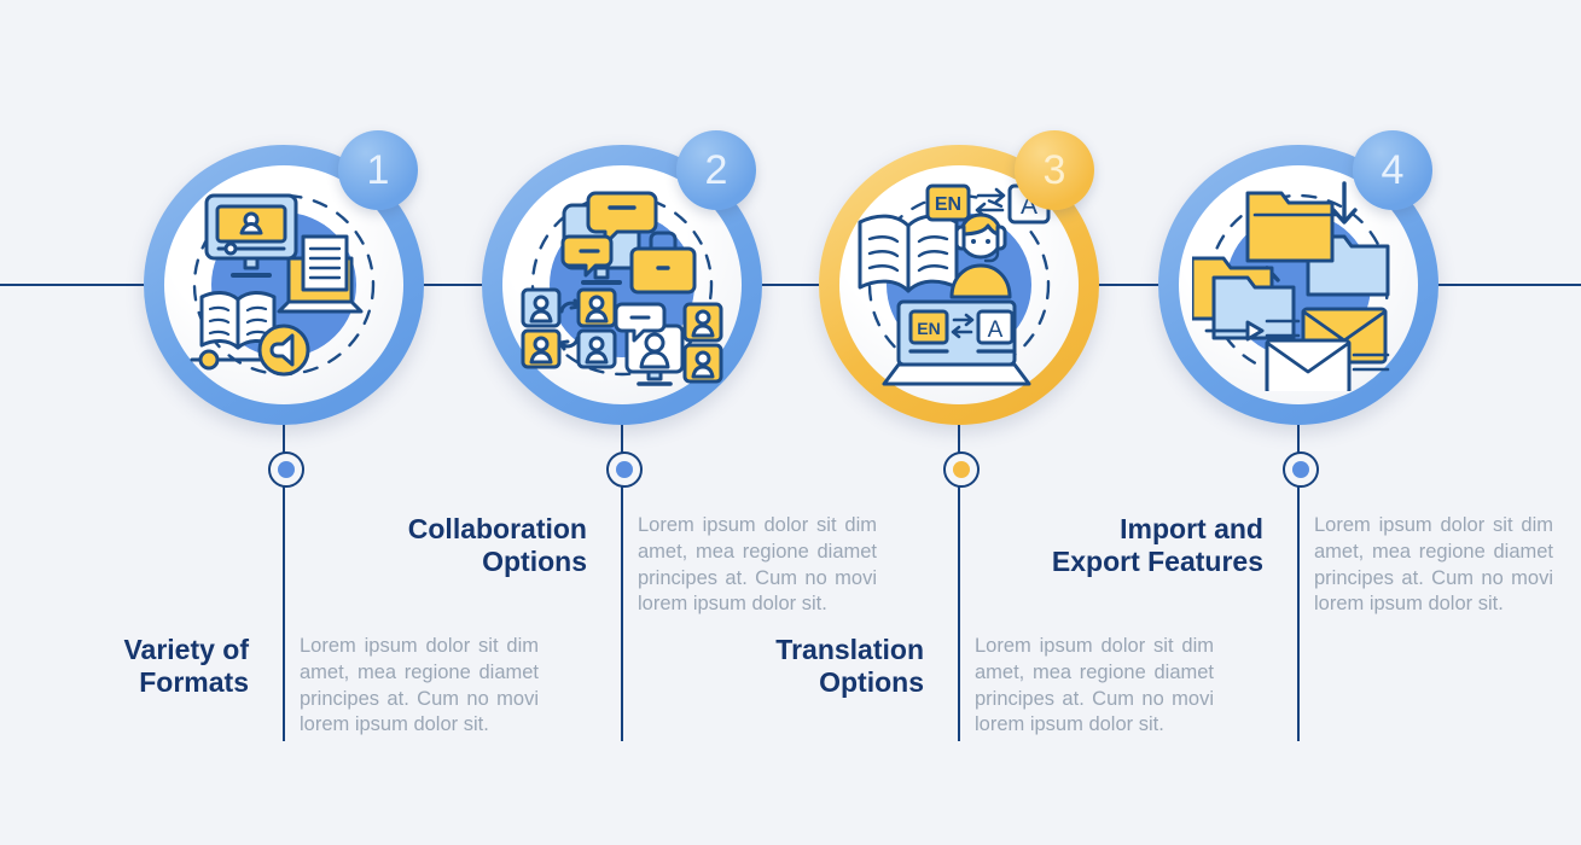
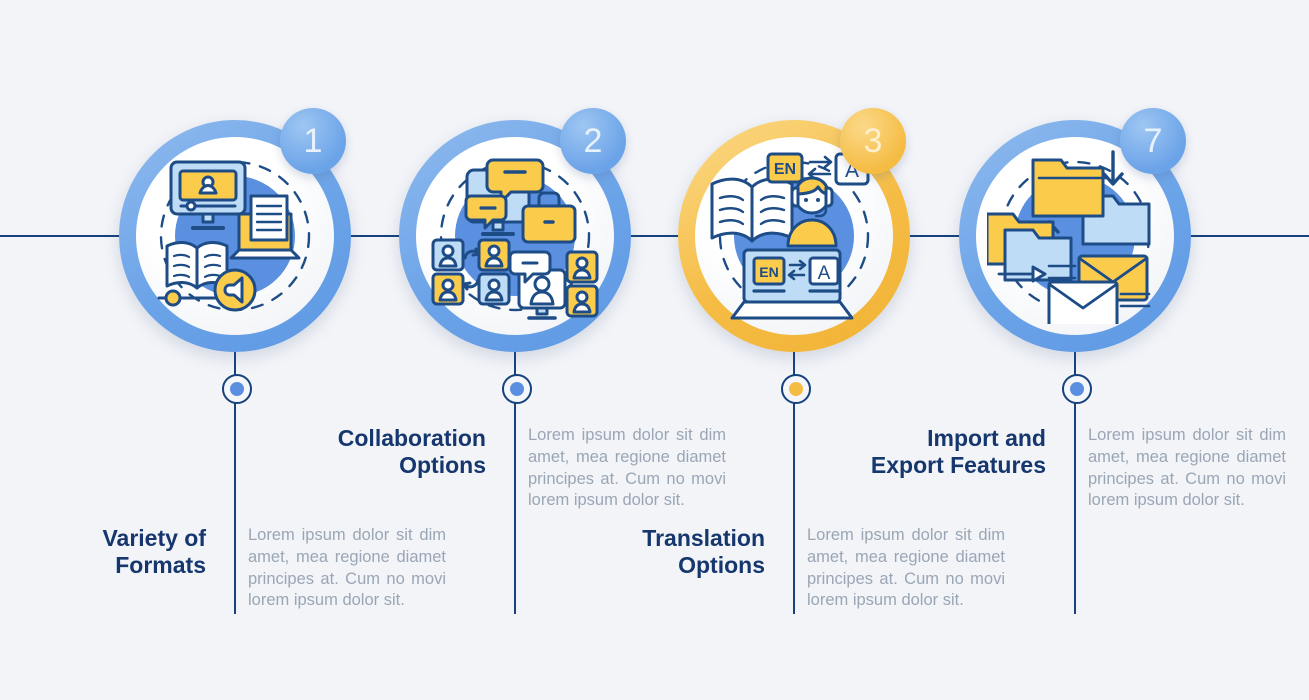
  1
  Variety of
  Formats
  Lorem ipsum dolor sit dim amet, mea regione diamet principes at. Cum no movi lorem ipsum dolor sit.
  2
  Collaboration
  Options
  Lorem ipsum dolor sit dim amet, mea regione diamet principes at. Cum no movi lorem ipsum dolor sit.
  EN
  A
  EN
  A
  3
  Translation
  Options
  Lorem ipsum dolor sit dim amet, mea regione diamet principes at. Cum no movi lorem ipsum dolor sit.
- 4
+ 7
  Import and
  Export Features
  Lorem ipsum dolor sit dim amet, mea regione diamet principes at. Cum no movi lorem ipsum dolor sit.
